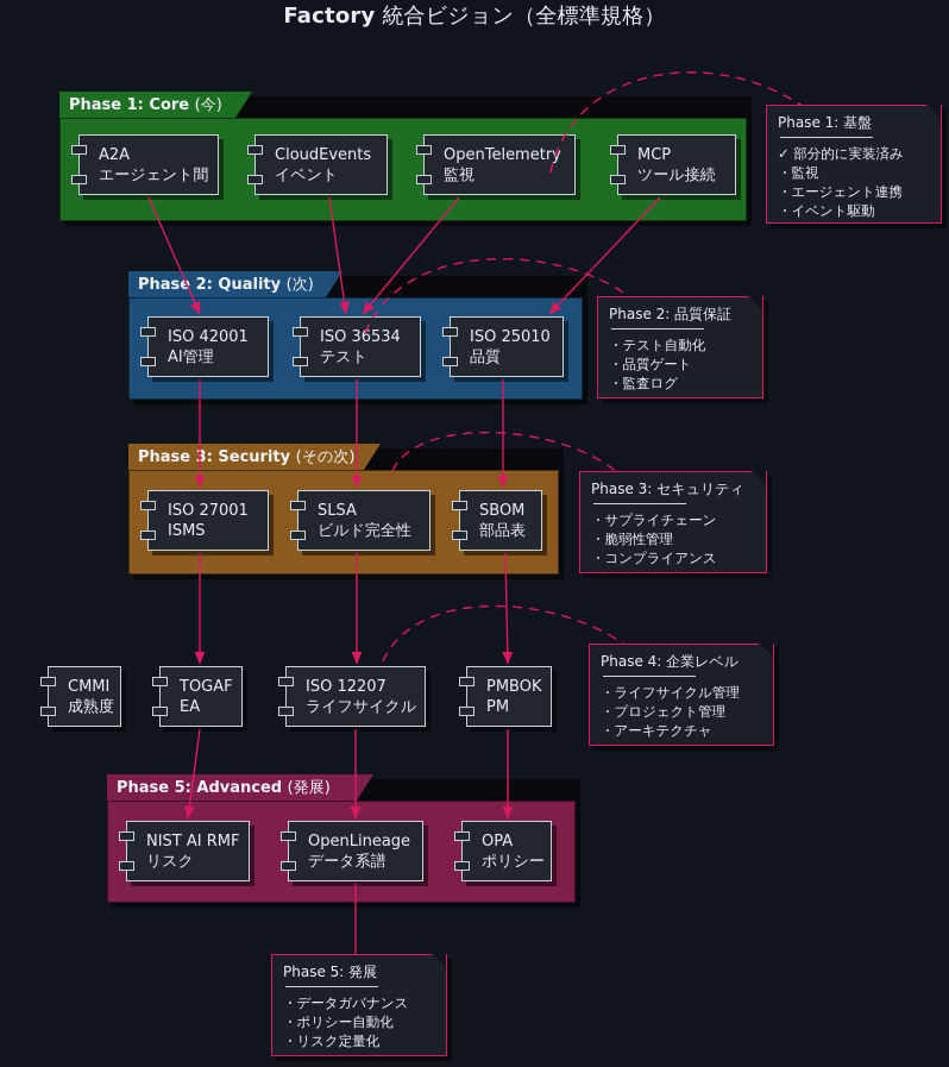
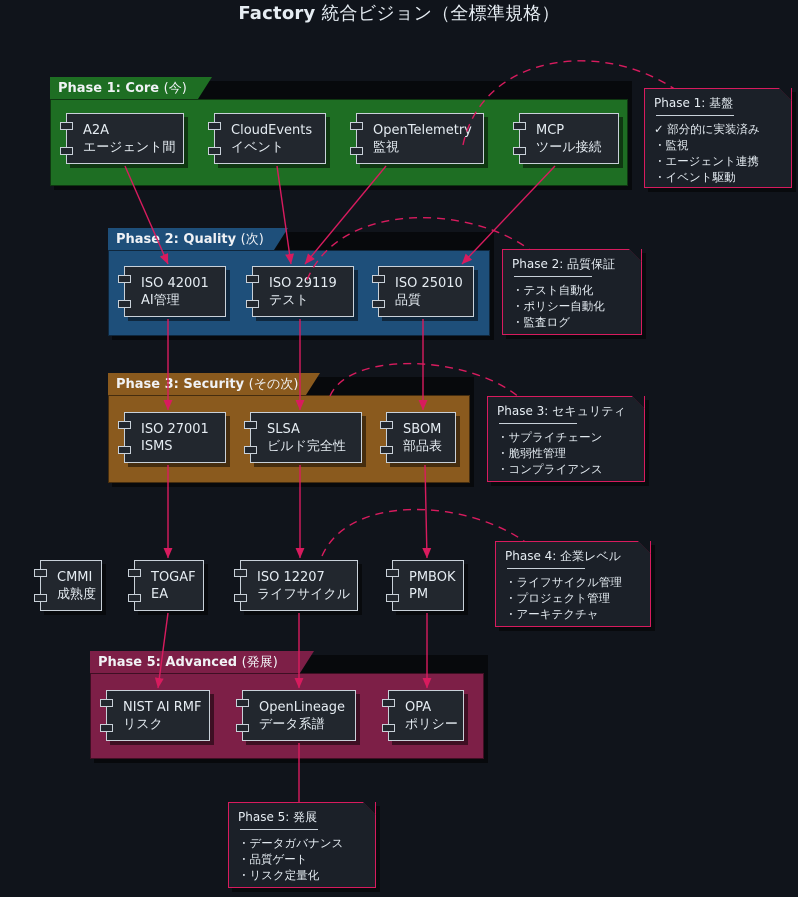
  Factory 統合ビジョン（全標準規格）
  Phase 1: Core
  (今)
  A2A
  エージェント間
  CloudEvents
  イベント
  OpenTelemetr
  監視
  MCP
  ツール接続
  Phase 2: Quality
  (次)
  ISO 42001
  AI管理
- ISO 36534
+ ISO 29119
  テスト
  ISO 25010
  品質
  Phase 3: Security
  (その次)
  ISO 27001
  ISMS
  SLSA
  ビルド完全性
  SBOM
  部品表
  CMMI
  成熟度
  TOGAF
  EA
  ISO 12207
  ライフサイクル
  PMBOK
  PM
  Phase 5: Advanced
  (発展)
  NIST AI RMF
  リスク
  OpenLineage
  データ系譜
  OPA
  ポリシー
  Phase 1: 基盤
  ✓ 部分的に実装済み
  ・監視
  ・エージェント連携
  ・イベント駆動
  Phase 2: 品質保証
  ・テスト自動化
- ・品質ゲート
+ ・ポリシー自動化
  ・監査ログ
  Phase 3: セキュリティ
  ・サプライチェーン
  ・脆弱性管理
  ・コンプライアンス
  Phase 4: 企業レベル
  ・ライフサイクル管理
  ・プロジェクト管理
  ・アーキテクチャ
  Phase 5: 発展
  ・データガバナンス
- ・ポリシー自動化
+ ・品質ゲート
  ・リスク定量化
